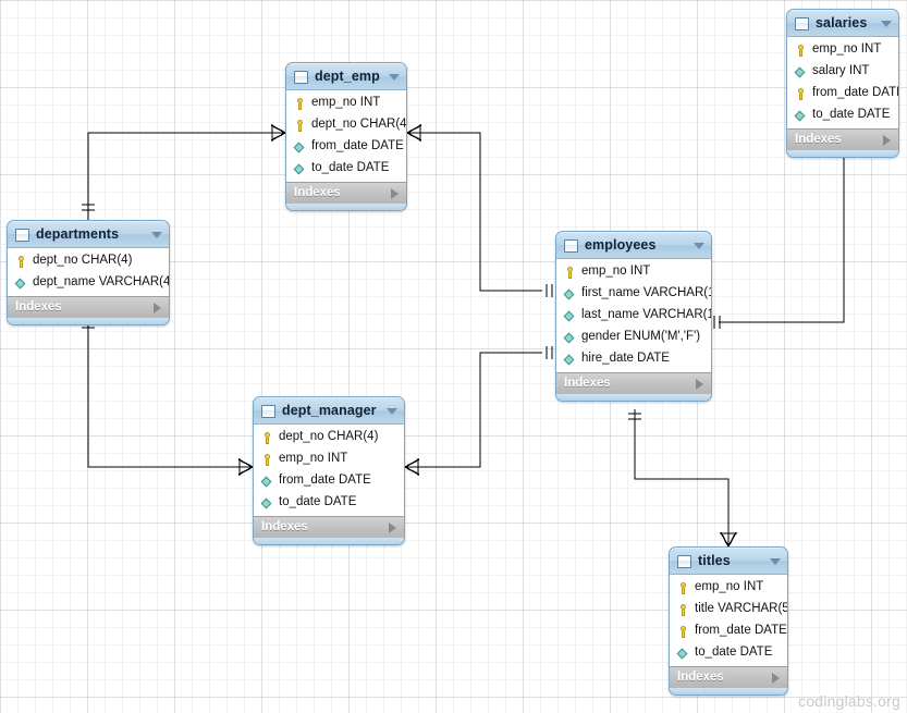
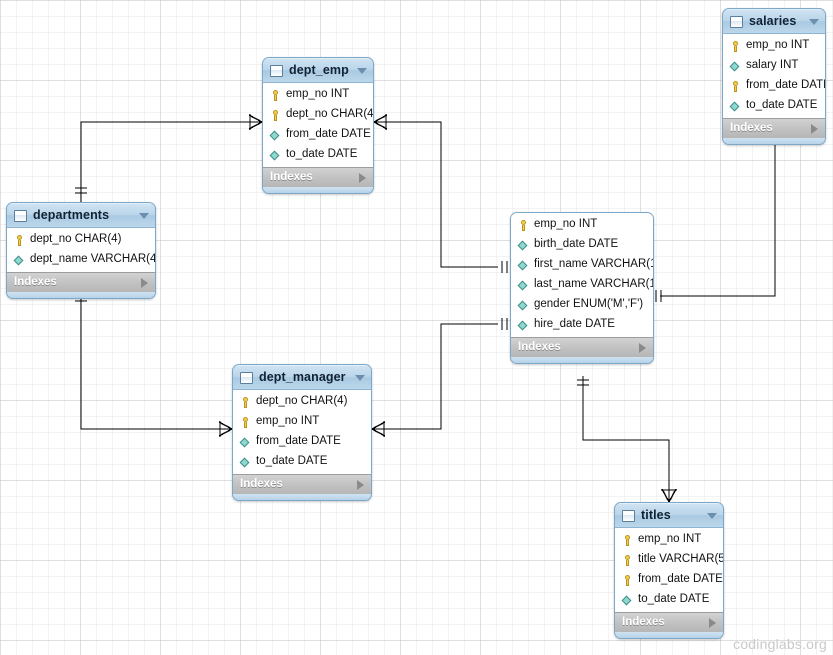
  salaries
  emp_no INT
  salary INT
  from_date DAT
  to_date DATE
  Indexes
  dept_emp
  emp_no INT
  dept_no CHAR(4
  from_date DATE
  to_date DATE
  Indexes
  departments
  dept_no CHAR(4)
  dept_name VARCHAR(4
  Indexes
- employees
  emp_no INT
+ birth_date DATE
  first_name VARCHAR(
  last_name VARCHAR(1
  gender ENUM('M','F')
  hire_date DATE
  Indexes
  dept_manager
  dept_no CHAR(4)
  emp_no INT
  from_date DATE
  to_date DATE
  Indexes
  titles
  emp_no INT
  title VARCHAR(5
  from_date DATE
  to_date DATE
  Indexes
  codinglabs.org
